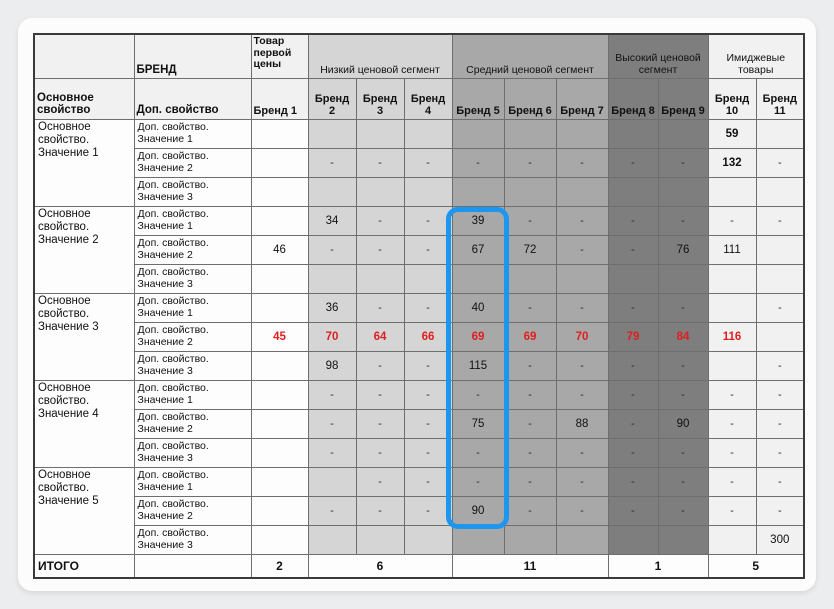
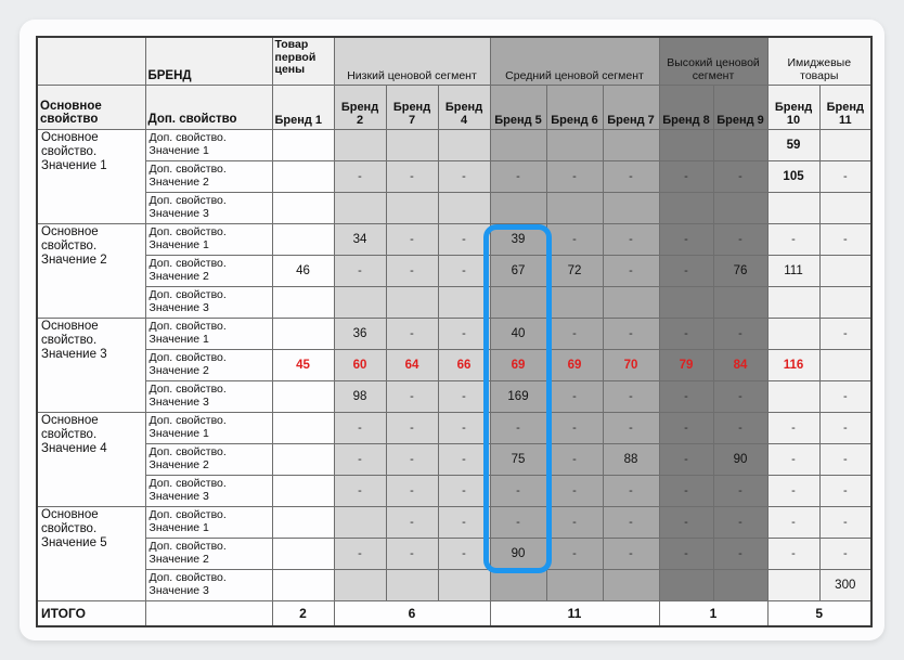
  	БРЕНД	Товар первой цены	Низкий ценовой сегмент	Средний ценовой сегмент	Высокий ценовой сегмент	Имиджевые товары
- Основное свойство	Доп. свойство	Бренд 1	Бренд 2	Бренд 3	Бренд 4	Бренд 5	Бренд 6	Бренд 7	Бренд 8	Бренд 9	Бренд 10	Бренд 11
+ Основное свойство	Доп. свойство	Бренд 1	Бренд 2	Бренд 7	Бренд 4	Бренд 5	Бренд 6	Бренд 7	Бренд 8	Бренд 9	Бренд 10	Бренд 11
  Основное свойство. Значение 1	Доп. свойство. Значение 1										59
- Доп. свойство. Значение 2		-	-	-	-	-	-	-	-	132	-
+ Доп. свойство. Значение 2		-	-	-	-	-	-	-	-	105	-
  Доп. свойство. Значение 3
  Основное свойство. Значение 2	Доп. свойство. Значение 1		34	-	-	39	-	-	-	-	-	-
  Доп. свойство. Значение 2	46	-	-	-	67	72	-	-	76	111
  Доп. свойство. Значение 3
  Основное свойство. Значение 3	Доп. свойство. Значение 1		36	-	-	40	-	-	-	-		-
- Доп. свойство. Значение 2	45	70	64	66	69	69	70	79	84	116
+ Доп. свойство. Значение 2	45	60	64	66	69	69	70	79	84	116
- Доп. свойство. Значение 3		98	-	-	115	-	-	-	-		-
+ Доп. свойство. Значение 3		98	-	-	169	-	-	-	-		-
  Основное свойство. Значение 4	Доп. свойство. Значение 1		-	-	-	-	-	-	-	-	-	-
  Доп. свойство. Значение 2		-	-	-	75	-	88	-	90	-	-
  Доп. свойство. Значение 3		-	-	-	-	-	-	-	-	-	-
  Основное свойство. Значение 5	Доп. свойство. Значение 1			-	-	-	-	-	-	-	-	-
  Доп. свойство. Значение 2		-	-	-	90	-	-	-	-	-	-
  Доп. свойство. Значение 3											300
  ИТОГО		2	6	11	1	5
